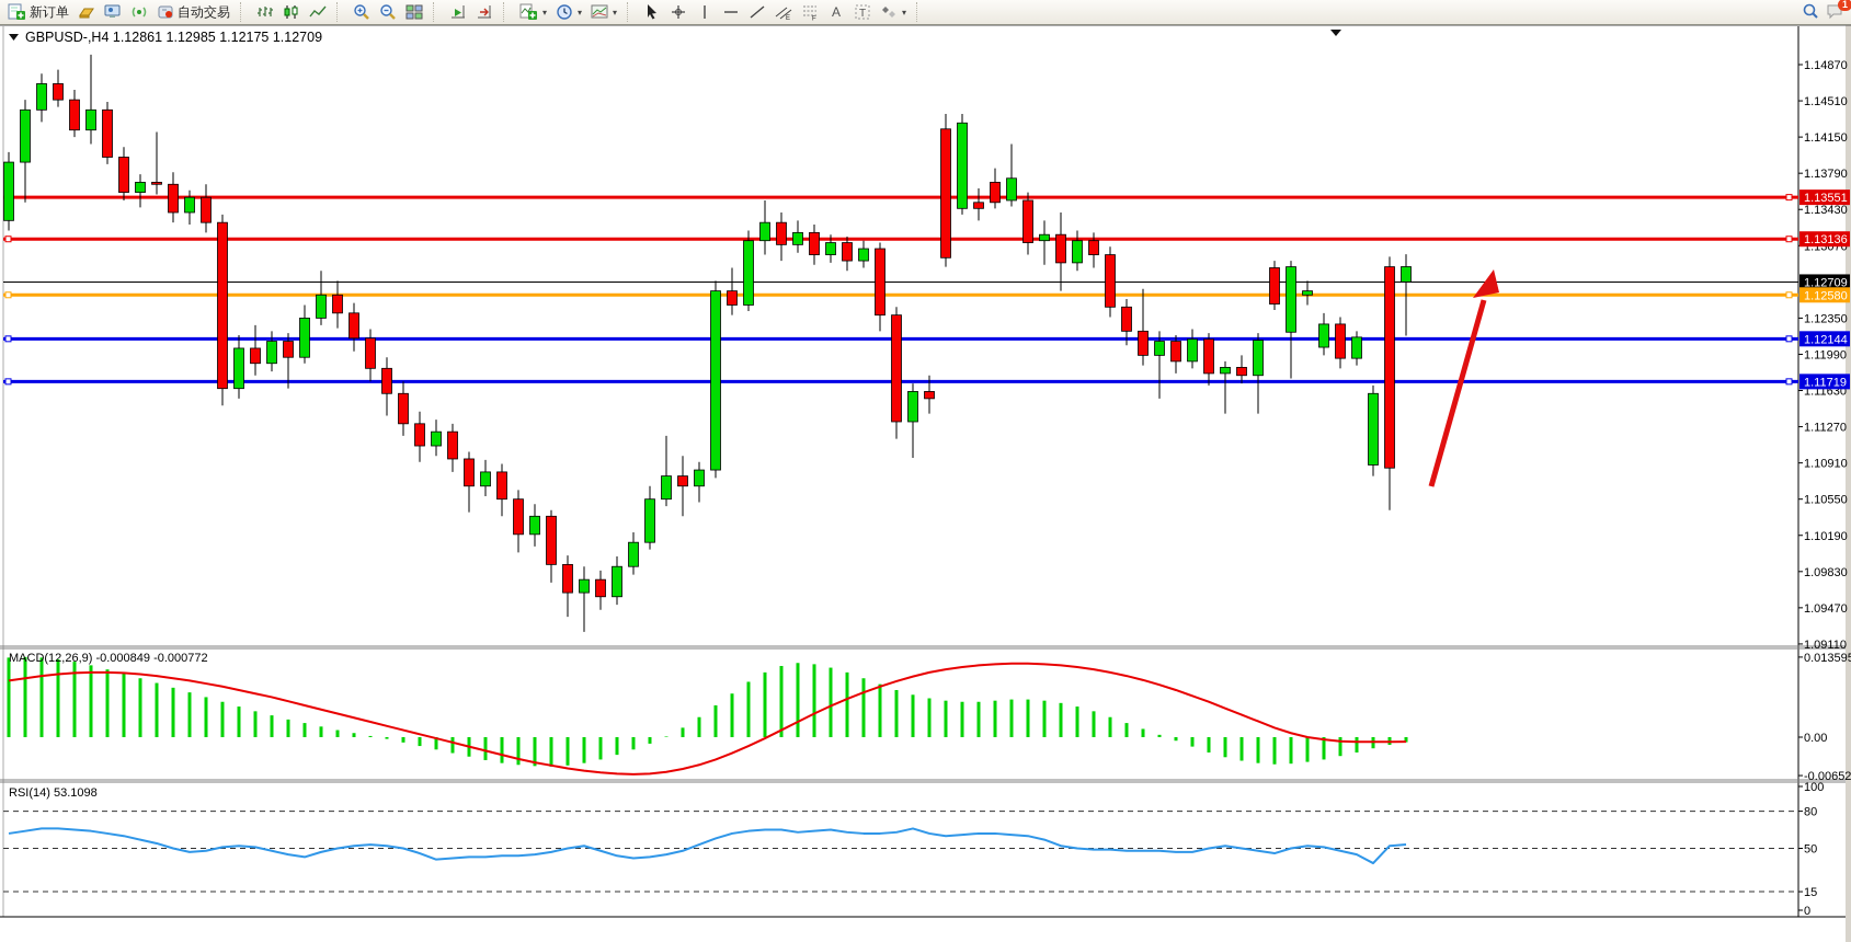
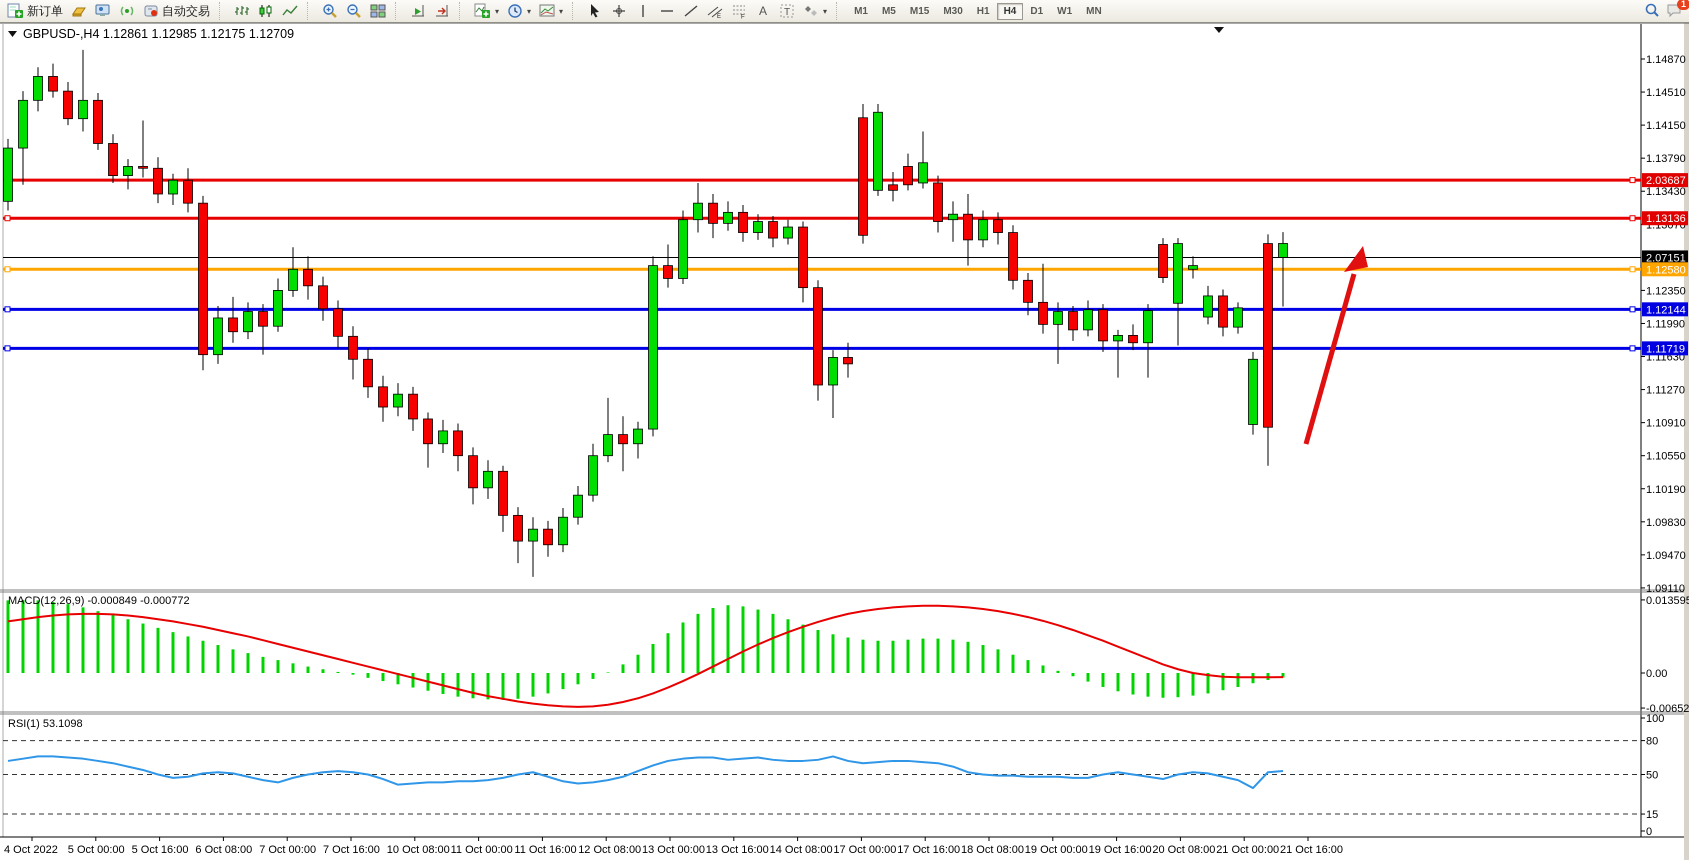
  新订单
  自动交易
  ▾
  ▾
  ▾
  A
  T
  ▾
+ M1
+ M5
+ M15
+ M30
+ H1
+ H4
+ D1
+ W1
+ MN
  1
  1.14870
  1.14510
  1.14150
  1.13790
  1.13430
  1.13070
  1.12350
  1.11990
  1.11630
  1.11270
  1.10910
  1.10550
  1.10190
  1.09830
  1.09470
  1.09110
- 1.13551
+ 2.03687
  1.13136
- 1.12709
+ 2.07151
  1.12580
  1.12144
  1.11719
  0.01359
  0.00
  -0.00652
  100
  80
  50
  15
  0
+ 4 Oct 2022
+ 5 Oct 00:00
+ 5 Oct 16:00
+ 6 Oct 08:00
+ 7 Oct 00:00
+ 7 Oct 16:00
+ 10 Oct 08:00
+ 11 Oct 00:00
+ 11 Oct 16:00
+ 12 Oct 08:00
+ 13 Oct 00:00
+ 13 Oct 16:00
+ 14 Oct 08:00
+ 17 Oct 00:00
+ 17 Oct 16:00
+ 18 Oct 08:00
+ 19 Oct 00:00
+ 19 Oct 16:00
+ 20 Oct 08:00
+ 21 Oct 00:00
+ 21 Oct 16:00
  GBPUSD-,H4 1.12861 1.12985 1.12175 1.12709
  MACD(12,26,9) -0.000849 -0.000772
- RSI(14) 53.1098
+ RSI(1) 53.1098
